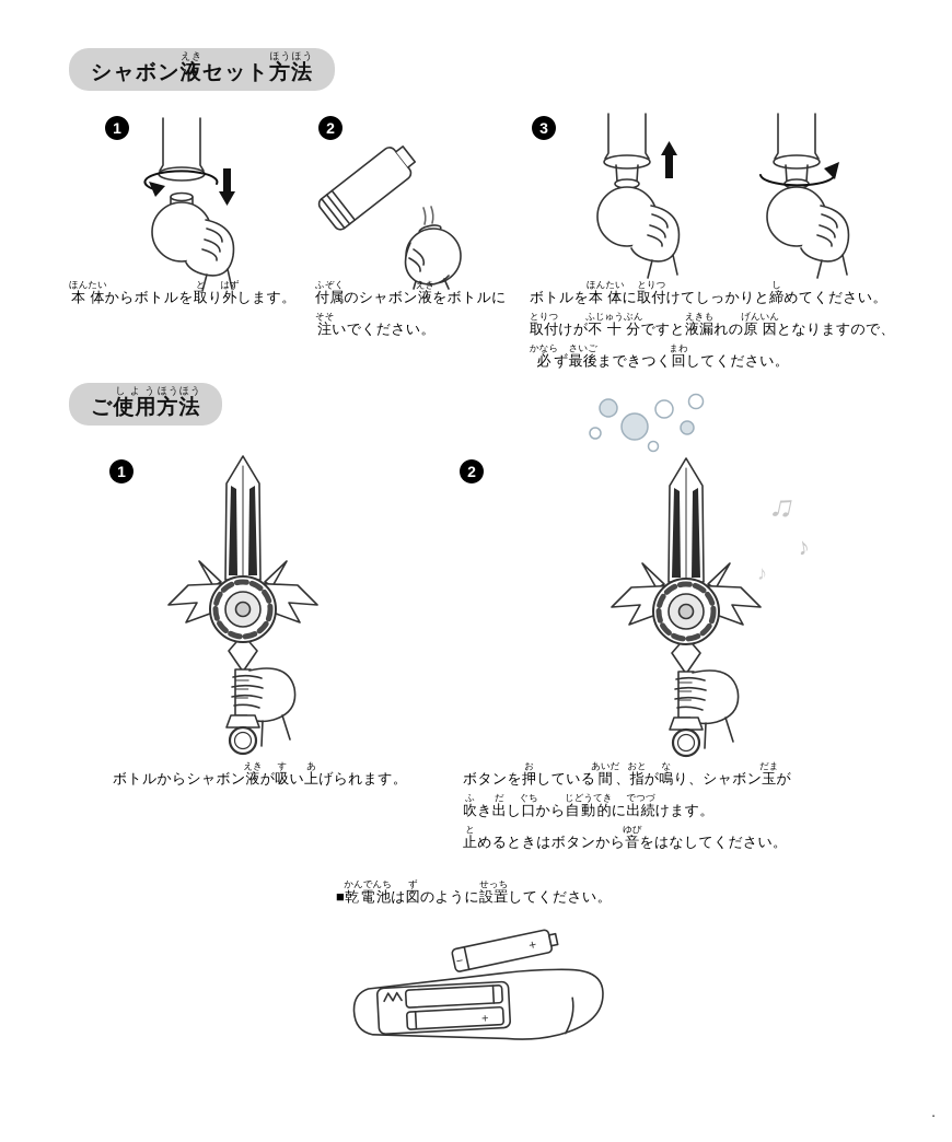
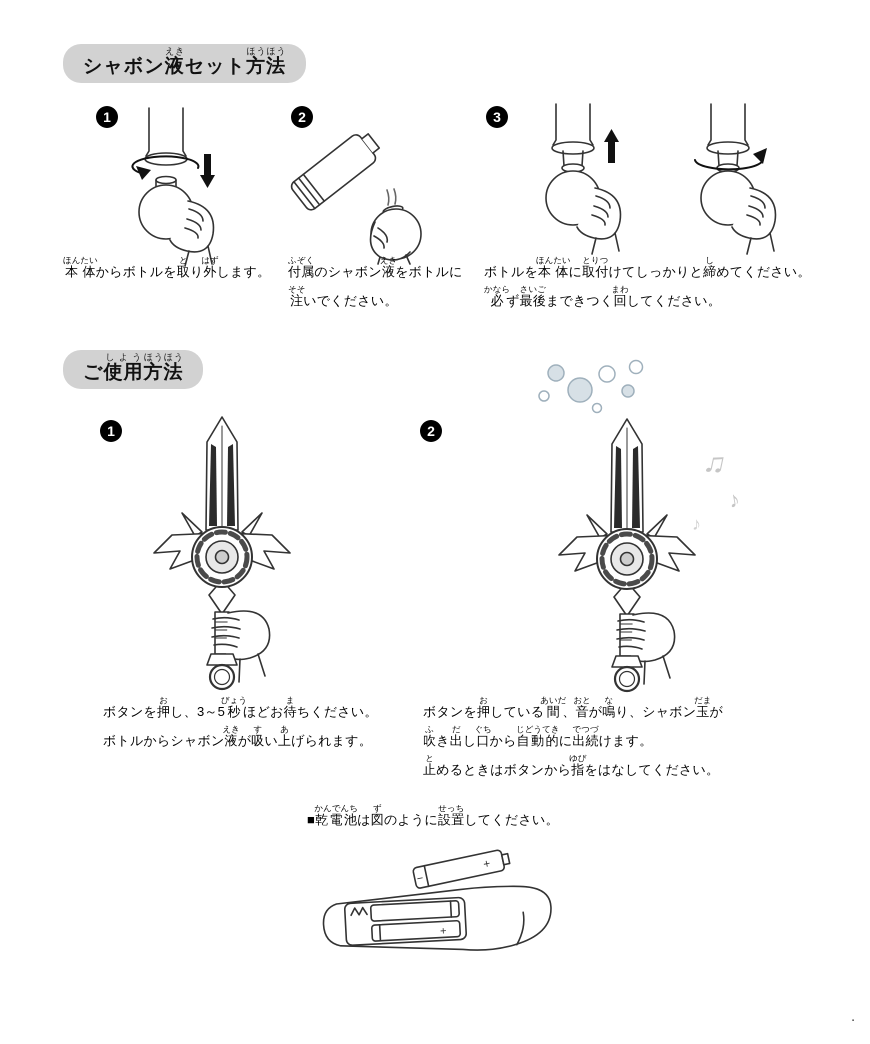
  シャボン液えきセット方法ほうほう
  1
  2
  3
  本体ほんたいからボトルを取とり外はずします。
  付属ふぞくのシャボン液えきをボトルに
  注そそいでください。
  ボトルを本体ほんたいに取付とりつけてしっかりと締しめてください。
- 取付とりつけが不十分ふじゅうぶんですと液漏えきもれの原因げんいんとなりますので、
  必かならず最後さいごまできつく回まわしてください。
  ご使用しよう方法ほうほう
  1
  2
  ♪
+ ボタンを押おし、3～5秒びょうほどお待まちください。
  ボトルからシャボン液えきが吸すい上あげられます。
- ボタンを押おしている間あいだ、指おとが鳴なり、シャボン玉だまが
+ ボタンを押おしている間あいだ、音おとが鳴なり、シャボン玉だまが
  吹ふき出だし口ぐちから自動的じどうてきに出続でつづけます。
- 止とめるときはボタンから音ゆびをはなしてください。
+ 止とめるときはボタンから指ゆびをはなしてください。
  ■乾電池かんでんちは図ずのように設置せっちしてください。
  .
